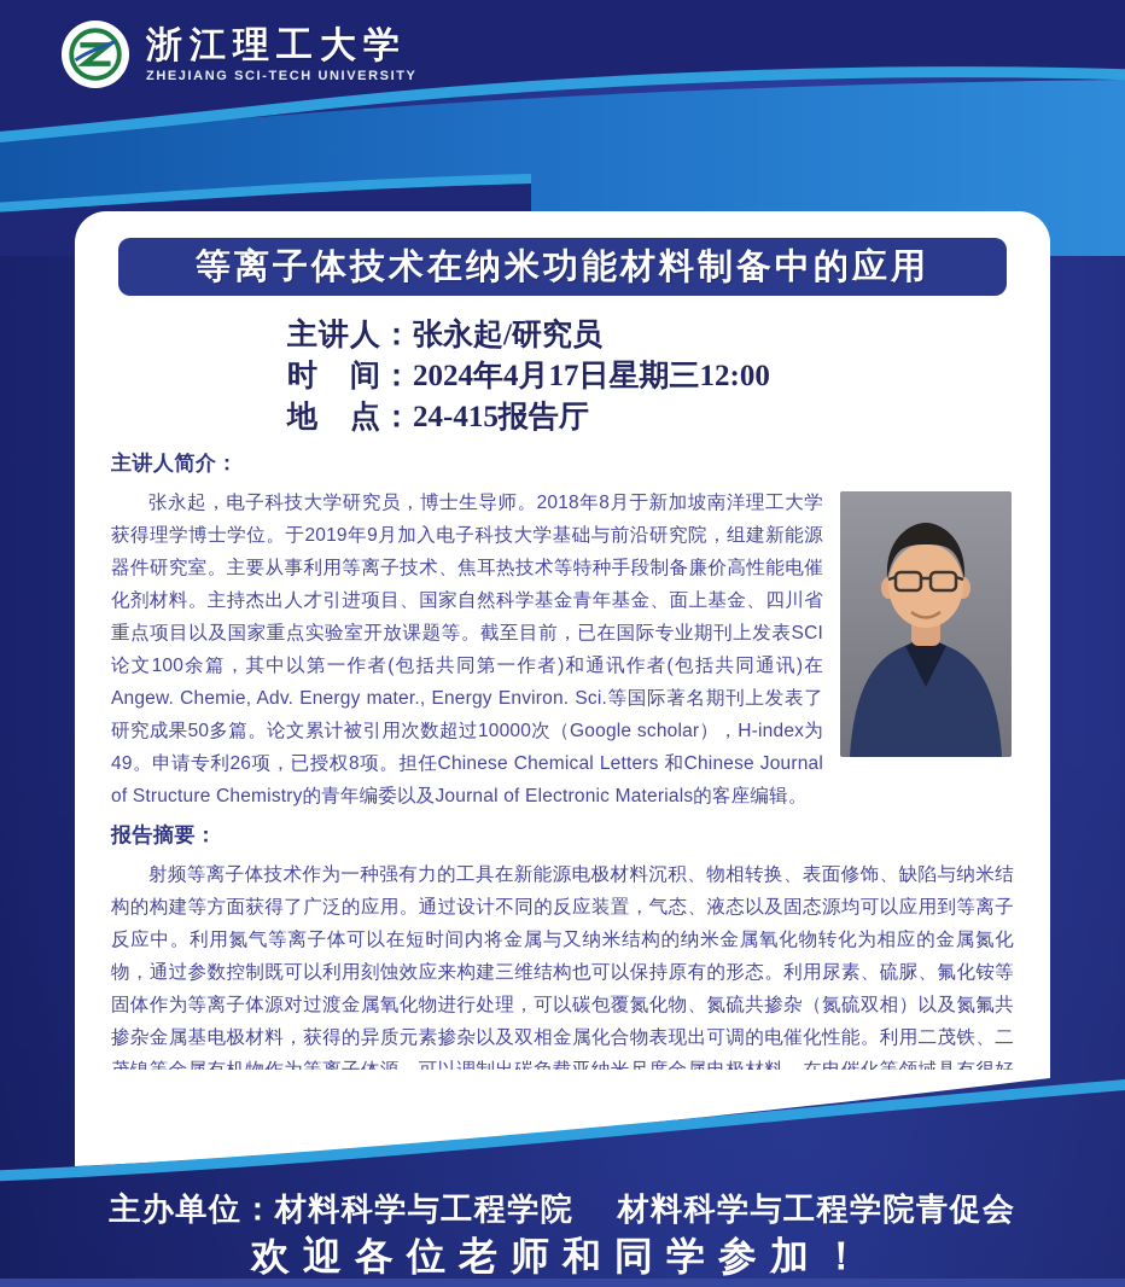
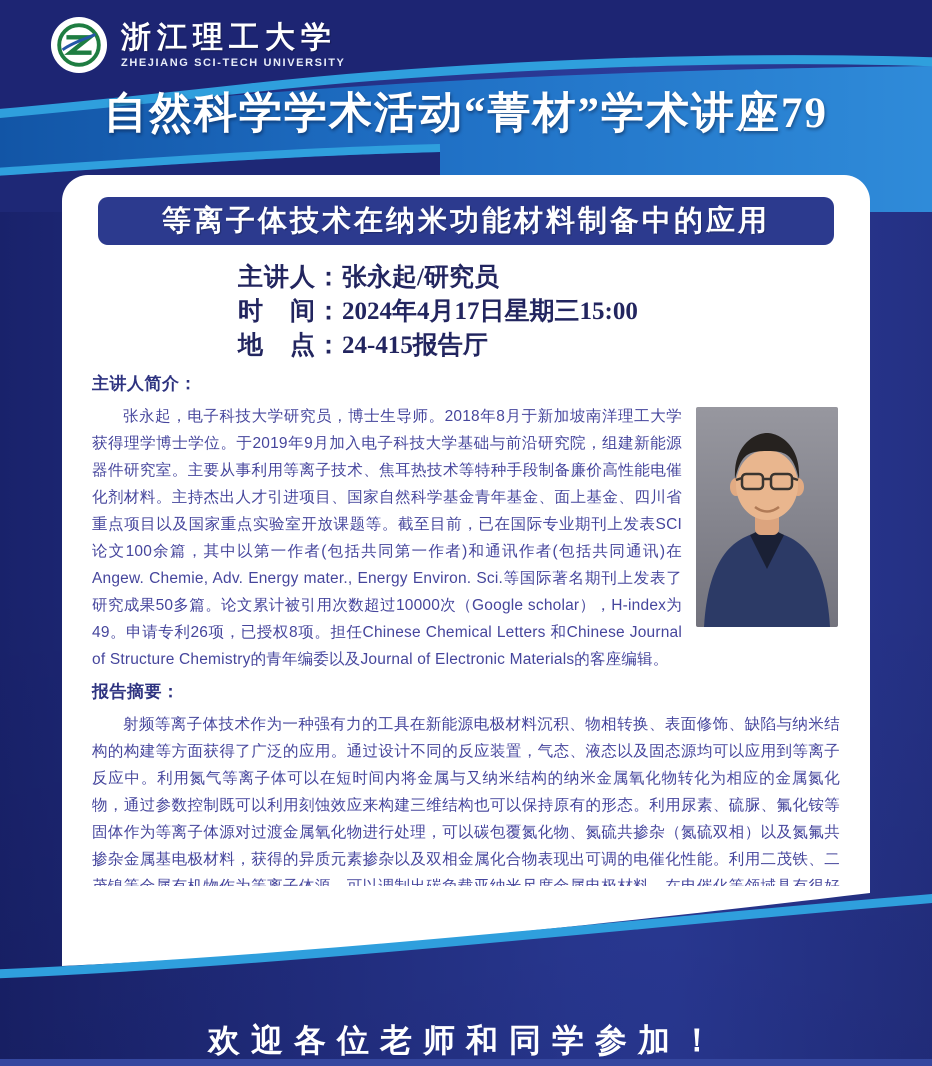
  浙江理工大学
  ZHEJIANG SCI-TECH UNIVERSITY
+ 自然科学学术活动“菁材”学术讲座79
  等离子体技术在纳米功能材料制备中的应用
  主讲人：张永起/研究员
- 时 间：2024年4月17日星期三12:00
+ 时 间：2024年4月17日星期三15:00
  地 点：24-415报告厅
  主讲人简介：
  张永起，电子科技大学研究员，博士生导师。2018年8月于新加坡南洋理工大学获得理学博士学位。于2019年9月加入电子科技大学基础与前沿研究院，组建新能源器件研究室。主要从事利用等离子技术、焦耳热技术等特种手段制备廉价高性能电催化剂材料。主持杰出人才引进项目、国家自然科学基金青年基金、面上基金、四川省重点项目以及国家重点实验室开放课题等。截至目前，已在国际专业期刊上发表SCI论文100余篇，其中以第一作者(包括共同第一作者)和通讯作者(包括共同通讯)在Angew. Chemie, Adv. Energy mater., Energy Environ. Sci.等国际著名期刊上发表了研究成果50多篇。论文累计被引用次数超过10000次（Google scholar），H-index为49。申请专利26项，已授权8项。担任Chinese Chemical Letters 和Chinese Journal of Structure Chemistry的青年编委以及Journal of Electronic Materials的客座编辑。
  报告摘要：
  射频等离子体技术作为一种强有力的工具在新能源电极材料沉积、物相转换、表面修饰、缺陷与纳米结构的构建等方面获得了广泛的应用。通过设计不同的反应装置，气态、液态以及固态源均可以应用到等离子反应中。利用氮气等离子体可以在短时间内将金属与又纳米结构的纳米金属氧化物转化为相应的金属氮化物，通过参数控制既可以利用刻蚀效应来构建三维结构也可以保持原有的形态。利用尿素、硫脲、氟化铵等固体作为等离子体源对过渡金属氧化物进行处理，可以碳包覆氮化物、氮硫共掺杂（氮硫双相）以及氮氟共掺杂金属基电极材料，获得的异质元素掺杂以及双相金属化合物表现出可调的电催化性能。利用二茂铁、二
- 主办单位：材料科学与工程学院 材料科学与工程学院青促会
  欢迎各位老师和同学参加！
